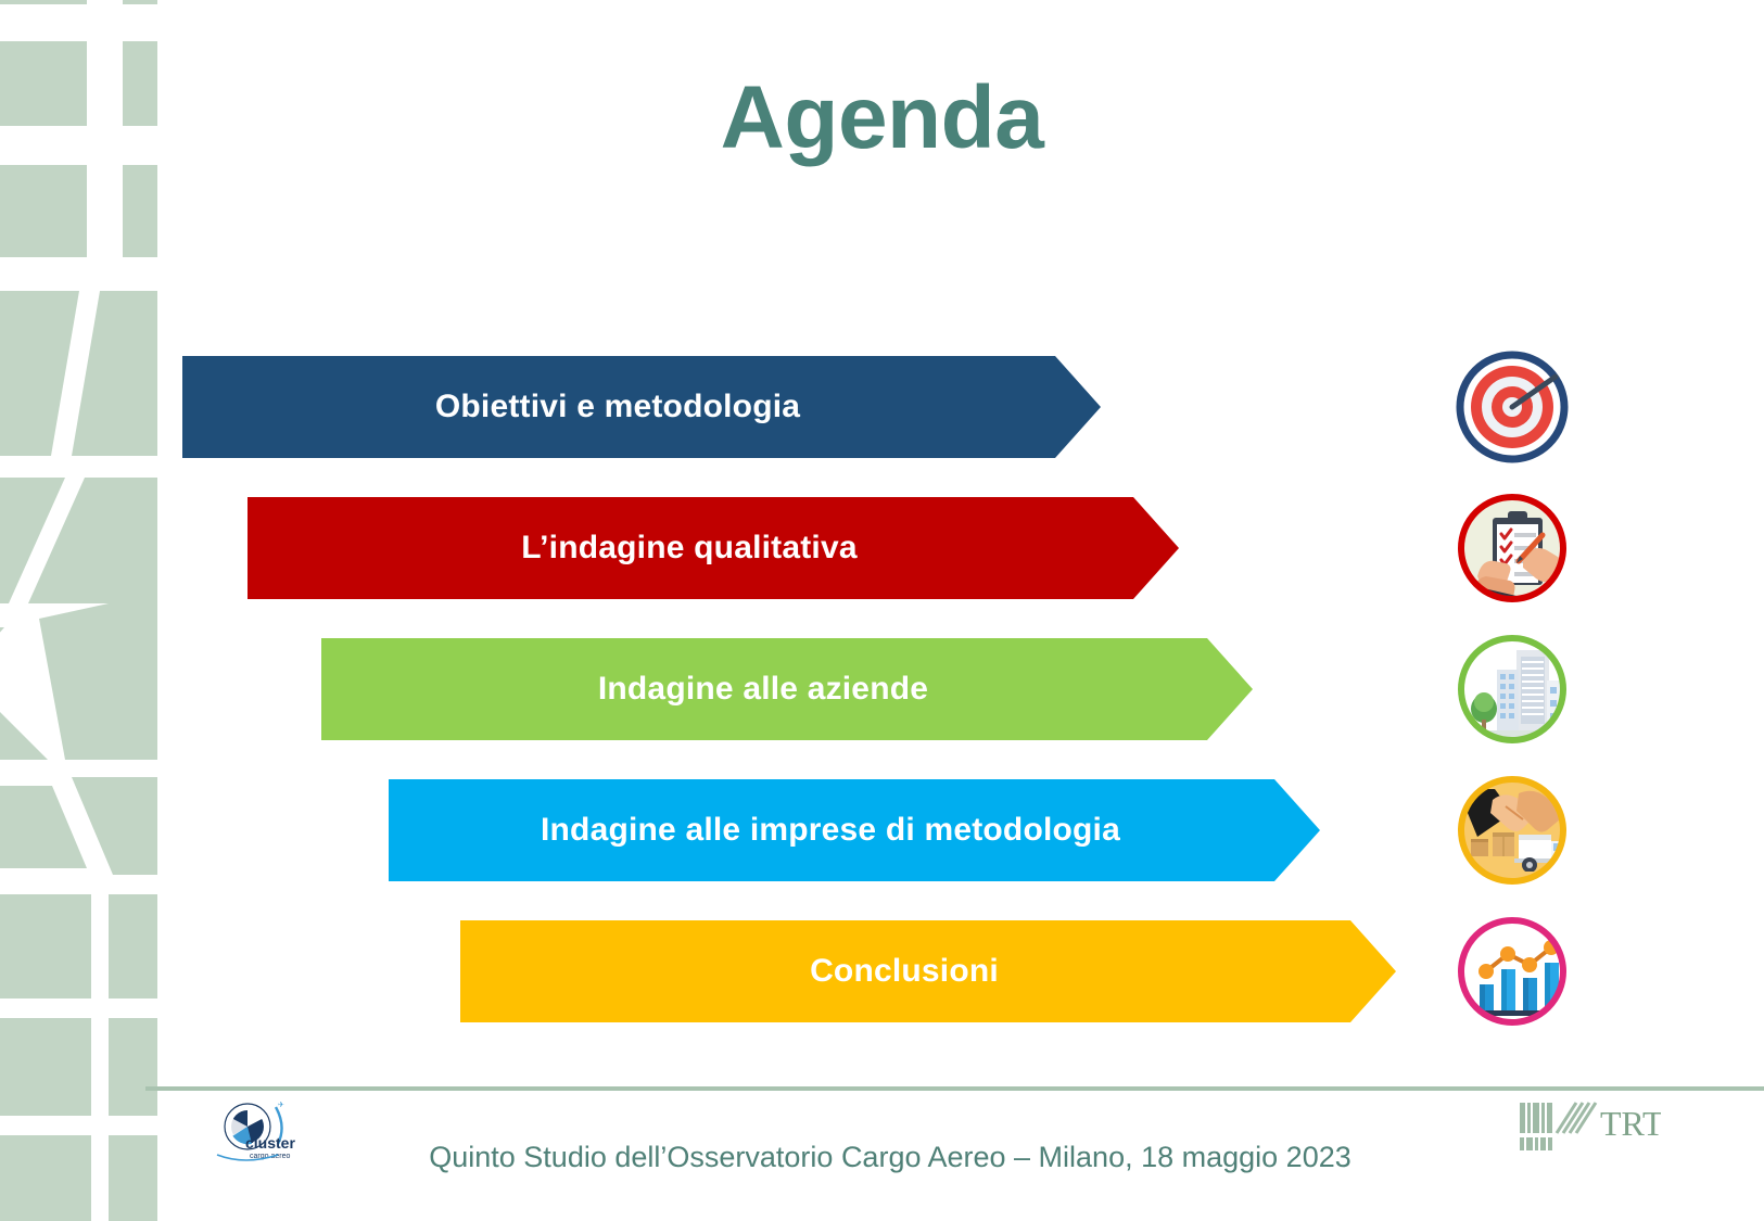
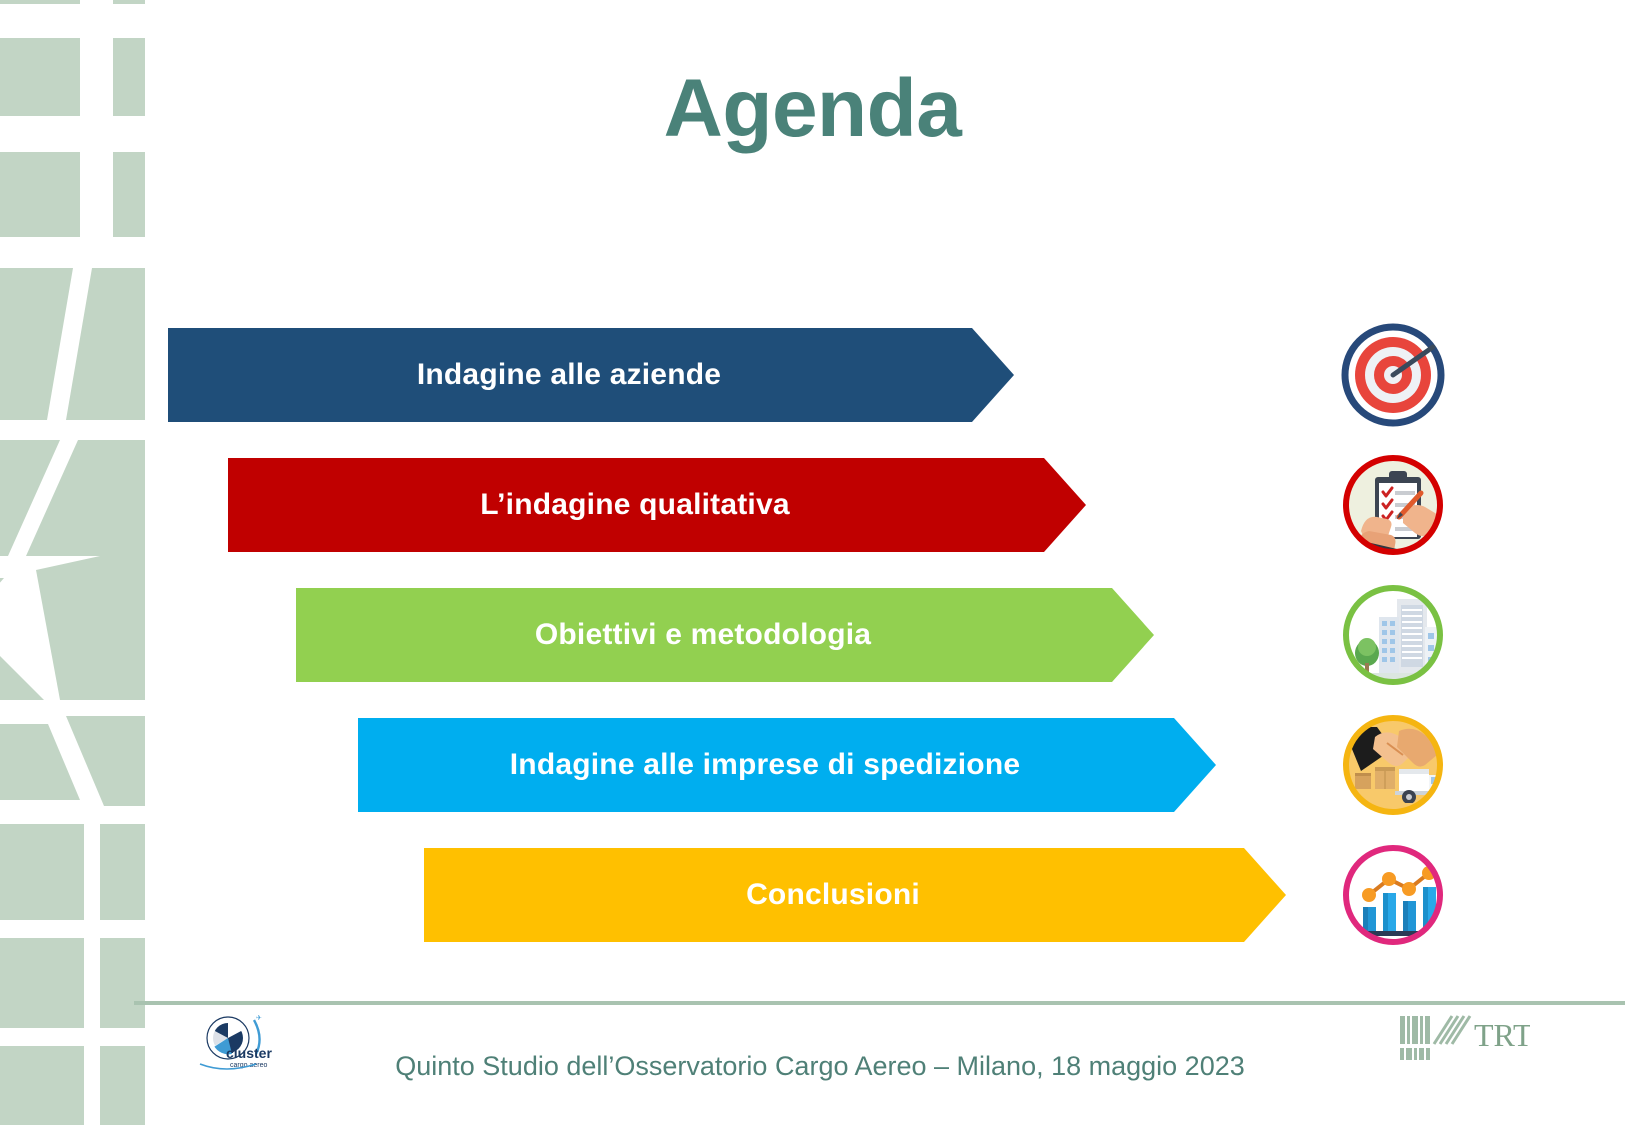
  Agenda
- Obiettivi e metodologia
+ Indagine alle aziende
  L’indagine qualitativa
- Indagine alle aziende
+ Obiettivi e metodologia
- Indagine alle imprese di metodologia
+ Indagine alle imprese di spedizione
  Conclusioni
  cluster
  Quinto Studio dell’Osservatorio Cargo Aereo – Milano, 18 maggio 2023
  TRT
